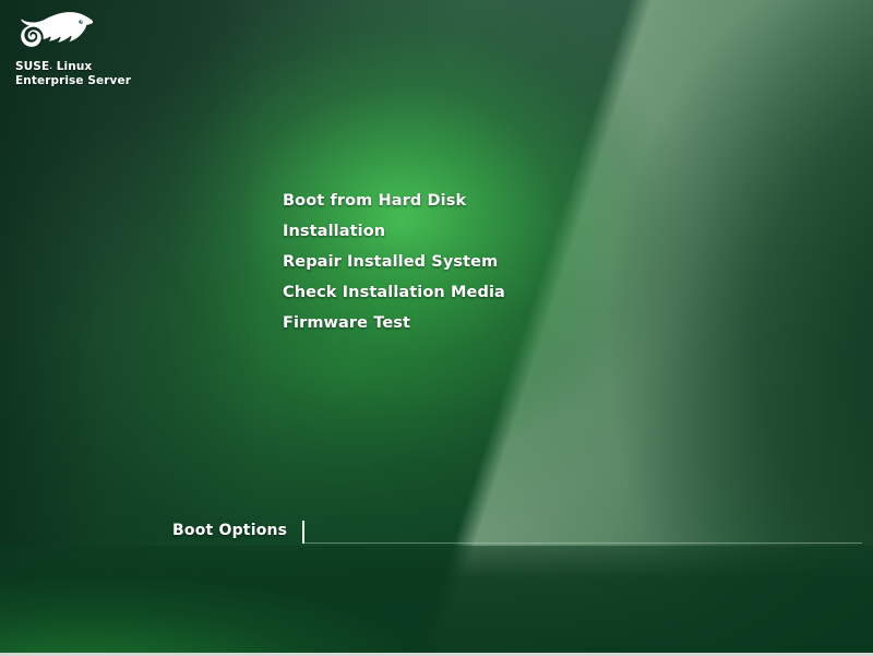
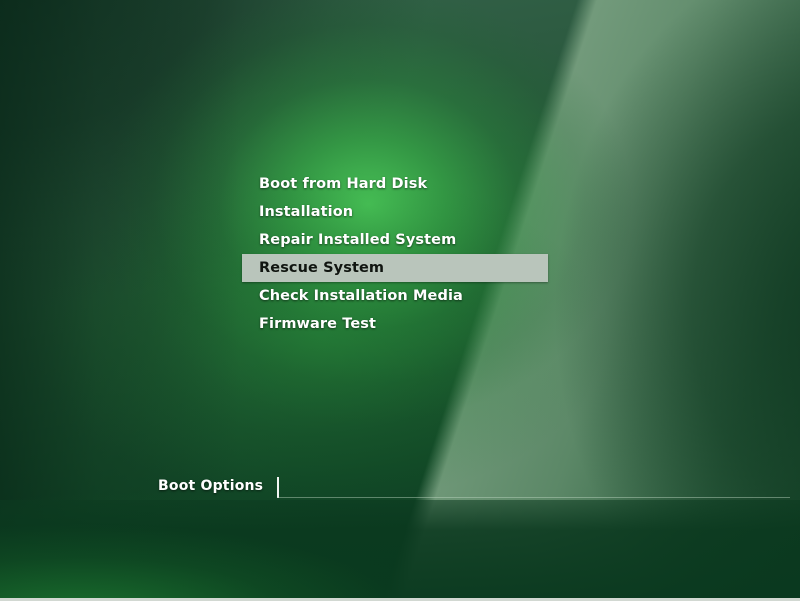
- SUSE. Linux
- Enterprise Server
  Boot from Hard Disk
  Installation
  Repair Installed System
+ Rescue System
  Check Installation Media
  Firmware Test
  Boot Options
